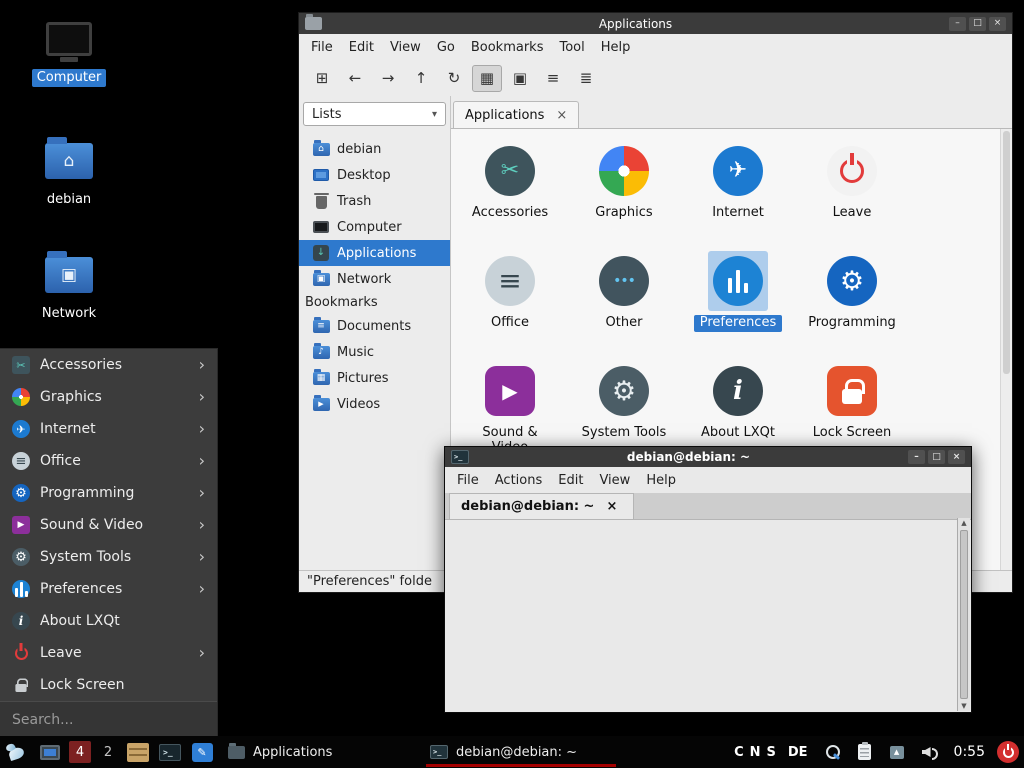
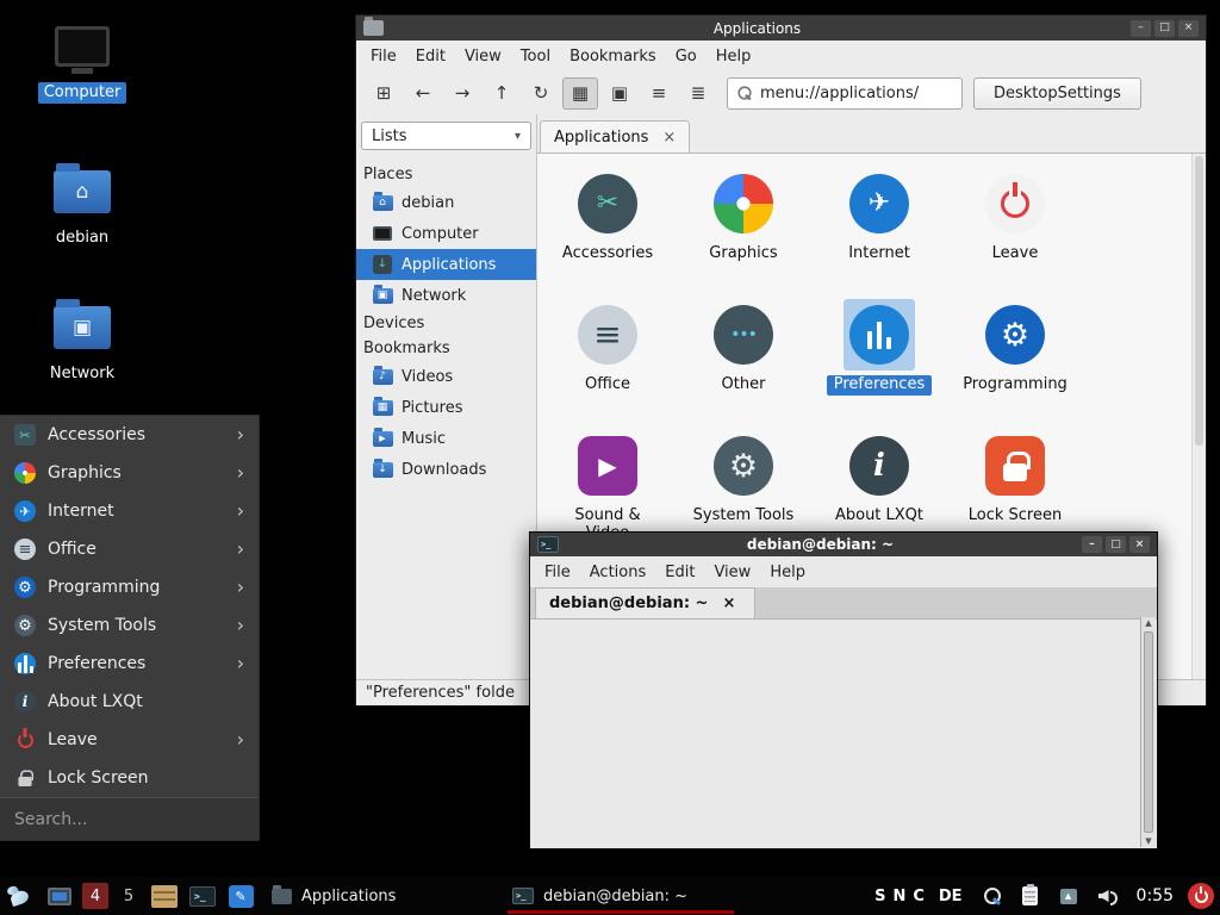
  Computer
  debian
  Network
  Applications
  File
  Edit
  View
- Go
+ Tool
  Bookmarks
- Tool
+ Go
  Help
+ menu://applications/
+ DesktopSettings
  Lists
+ Places
  debian
- Desktop
- Trash
  Computer
  Applications
  Network
+ Devices
  Bookmarks
- Documents
- Music
+ Videos
  Pictures
- Videos
+ Music
+ Downloads
  Applications
  Accessories
  Graphics
  Internet
  Leave
  Office
  Other
  Preferences
  Programming
  System Tools
  About LXQt
  Lock Screen
  "Preferences" folde
  debian@debian: ~
  File
  Actions
  Edit
  View
  Help
  debian@debian: ~
  Accessories
  Graphics
  Internet
  Office
  Programming
- Sound & Video
  System Tools
  Preferences
  About LXQt
  Leave
  Lock Screen
  Search...
  4
- 2
+ 5
  Applications
  debian@debian: ~
- C
+ S
  N
- S
+ C
  DE
  0:55
